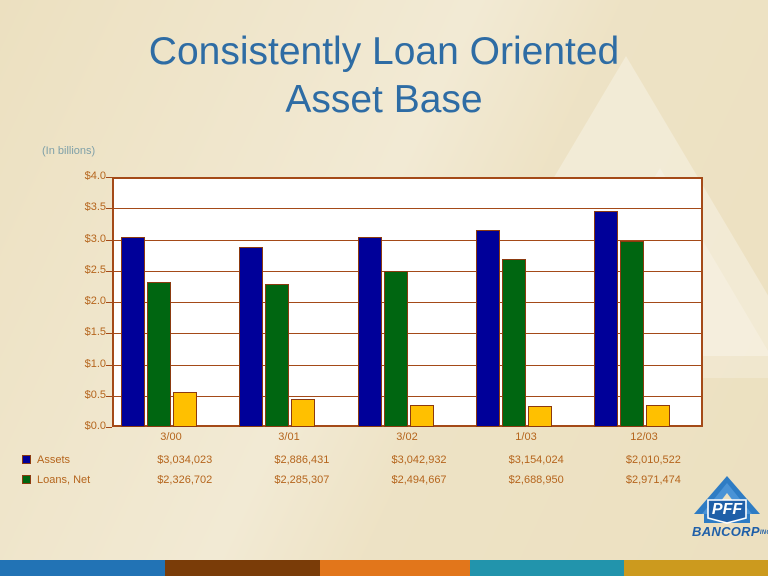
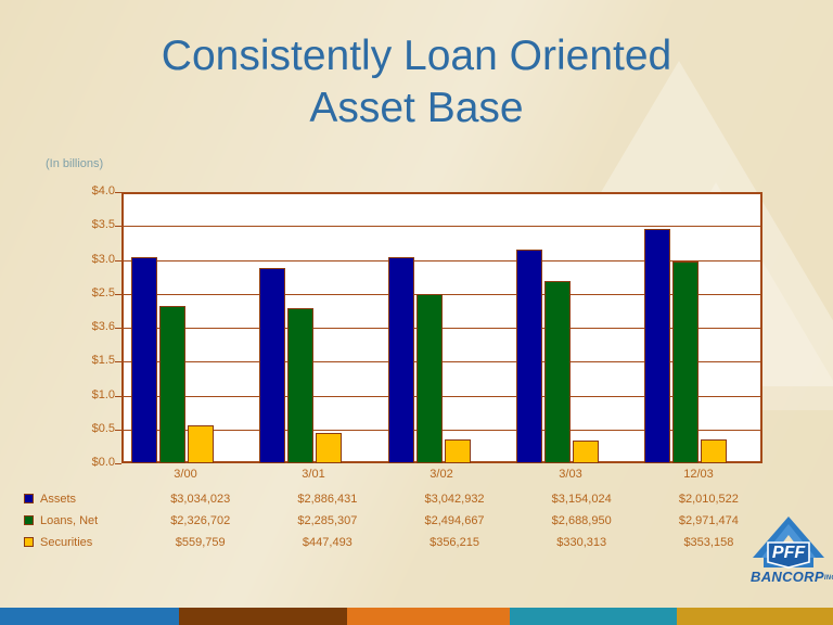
  Consistently Loan Oriented
  Asset Base
  (In billions)
  $0.0
  $0.5
  $1.0
  $1.5
- $2.0
+ $3.6
  $2.5
  $3.0
  $3.5
  $4.0
  3/00
  3/01
  3/02
- 1/03
+ 3/03
  12/03
  Assets	$3,034,023	$2,886,431	$3,042,932	$3,154,024	$2,010,522
  Loans, Net	$2,326,702	$2,285,307	$2,494,667	$2,688,950	$2,971,474
+ Securities	$559,759	$447,493	$356,215	$330,313	$353,158
  PFF
